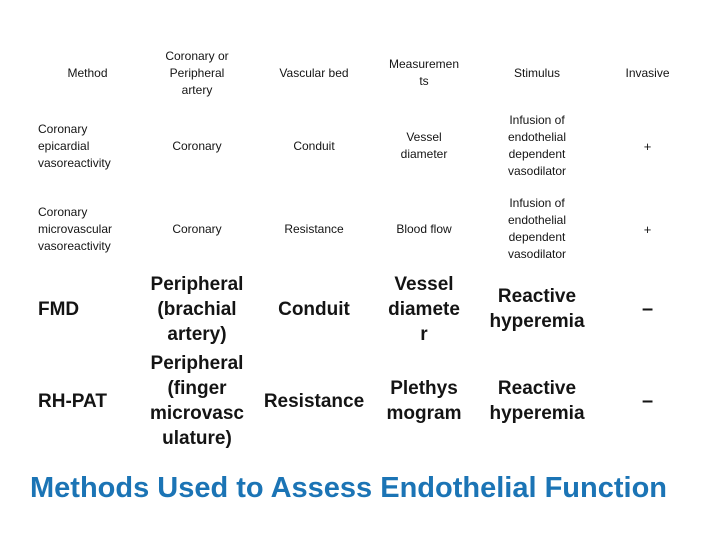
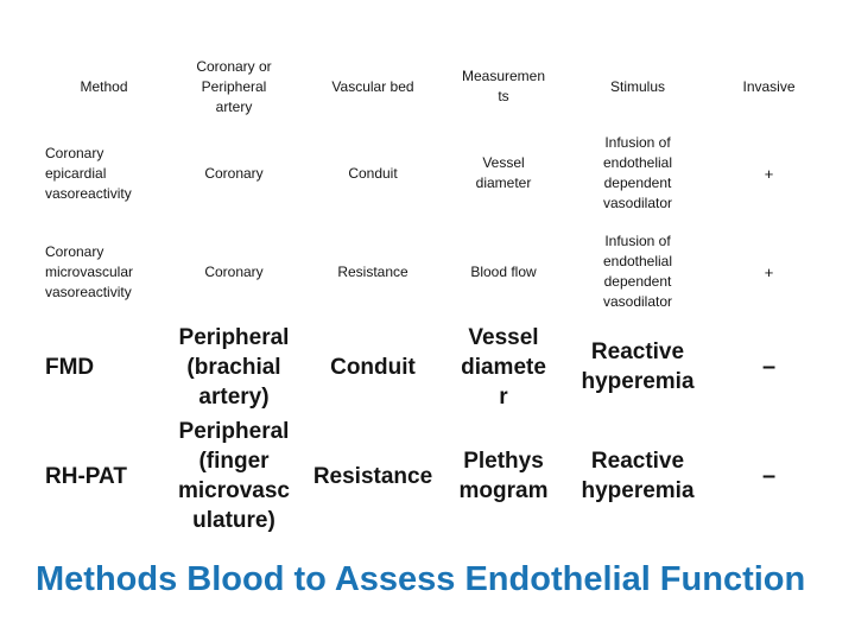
  Method
  Coronary or
  Peripheral
  artery
  Vascular bed
  Measuremen
  ts
  Stimulus
  Invasive
  Coronary
  epicardial
  vasoreactivity
  Coronary
  Conduit
  Vessel
  diameter
  Infusion of
  endothelial
  dependent
  vasodilator
  +
  Coronary
  microvascular
  vasoreactivity
  Coronary
  Resistance
  Blood flow
  Infusion of
  endothelial
  dependent
  vasodilator
  +
  FMD
  Peripheral
  (brachial
  artery)
  Conduit
  Vessel
  diamete
  r
  Reactive
  hyperemia
  –
  RH-PAT
  Peripheral
  (finger
  microvasc
  ulature)
  Resistance
  Plethys
  mogram
  Reactive
  hyperemia
  –
- Methods Used to Assess Endothelial Function
+ Methods Blood to Assess Endothelial Function
